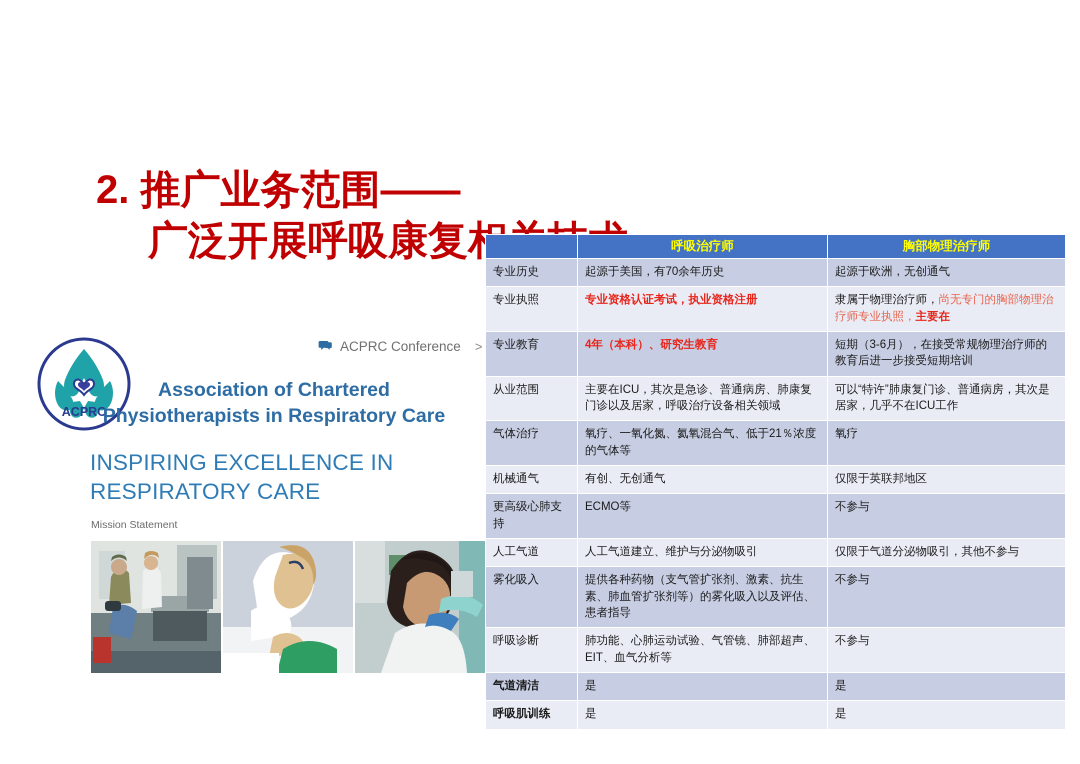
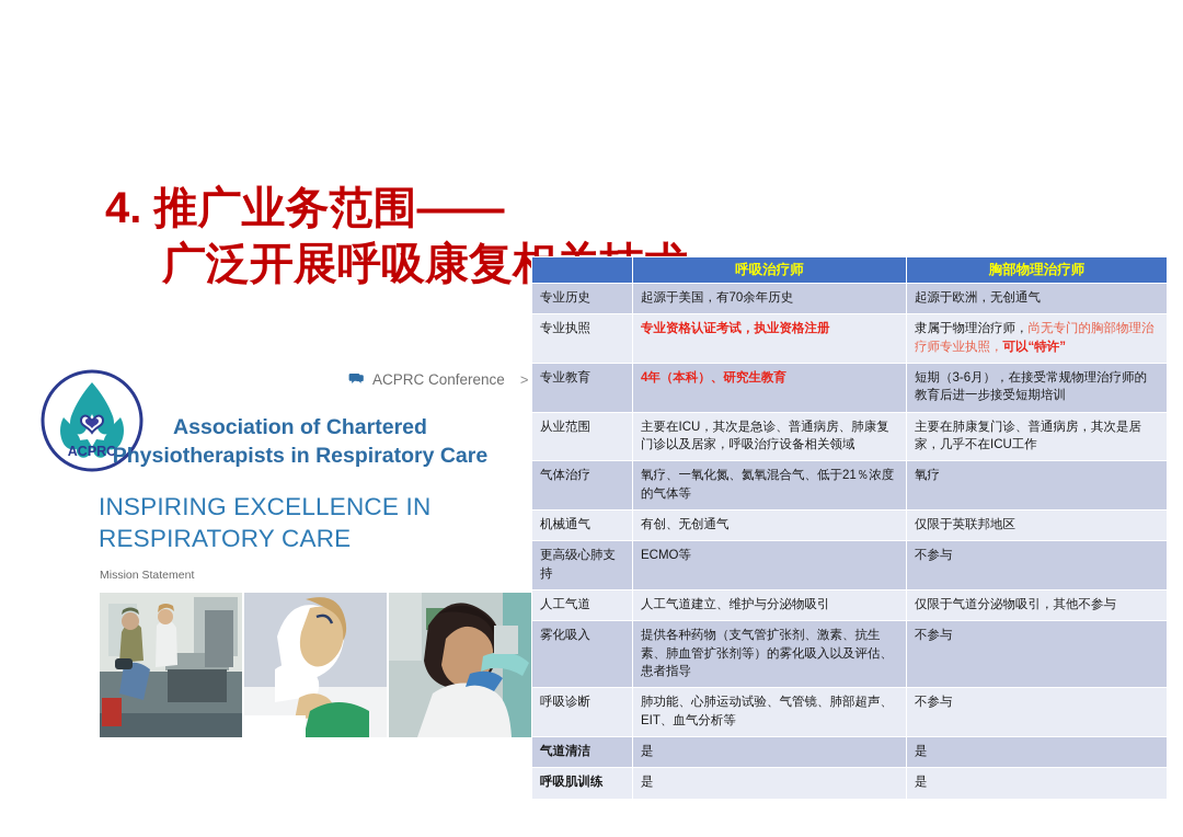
- 2. 推广业务范围——
+ 4. 推广业务范围——
  ACPRC
  ACPRC Conference
  >
  Association of Chartered
  Physiotherapists in Respiratory Care
  INSPIRING EXCELLENCE IN
  RESPIRATORY CARE
  Mission Statement
  	呼吸治疗师	胸部物理治疗师
  专业历史	起源于美国，有70余年历史	起源于欧洲，无创通气
- 专业执照	专业资格认证考试，执业资格注册	隶属于物理治疗师，尚无专门的胸部物理治疗师专业执照，主要在
+ 专业执照	专业资格认证考试，执业资格注册	隶属于物理治疗师，尚无专门的胸部物理治疗师专业执照，可以“特许”
  专业教育	4年（本科）、研究生教育	短期（3-6月），在接受常规物理治疗师的教育后进一步接受短期培训
- 从业范围	主要在ICU，其次是急诊、普通病房、肺康复门诊以及居家，呼吸治疗设备相关领域	可以“特许”肺康复门诊、普通病房，其次是居家，几乎不在ICU工作
+ 从业范围	主要在ICU，其次是急诊、普通病房、肺康复门诊以及居家，呼吸治疗设备相关领域	主要在肺康复门诊、普通病房，其次是居家，几乎不在ICU工作
  气体治疗	氧疗、一氧化氮、氦氧混合气、低于21％浓度的气体等	氧疗
  机械通气	有创、无创通气	仅限于英联邦地区
  更高级心肺支持	ECMO等	不参与
  人工气道	人工气道建立、维护与分泌物吸引	仅限于气道分泌物吸引，其他不参与
  雾化吸入	提供各种药物（支气管扩张剂、激素、抗生素、肺血管扩张剂等）的雾化吸入以及评估、患者指导	不参与
  呼吸诊断	肺功能、心肺运动试验、气管镜、肺部超声、EIT、血气分析等	不参与
  气道清洁	是	是
  呼吸肌训练	是	是
